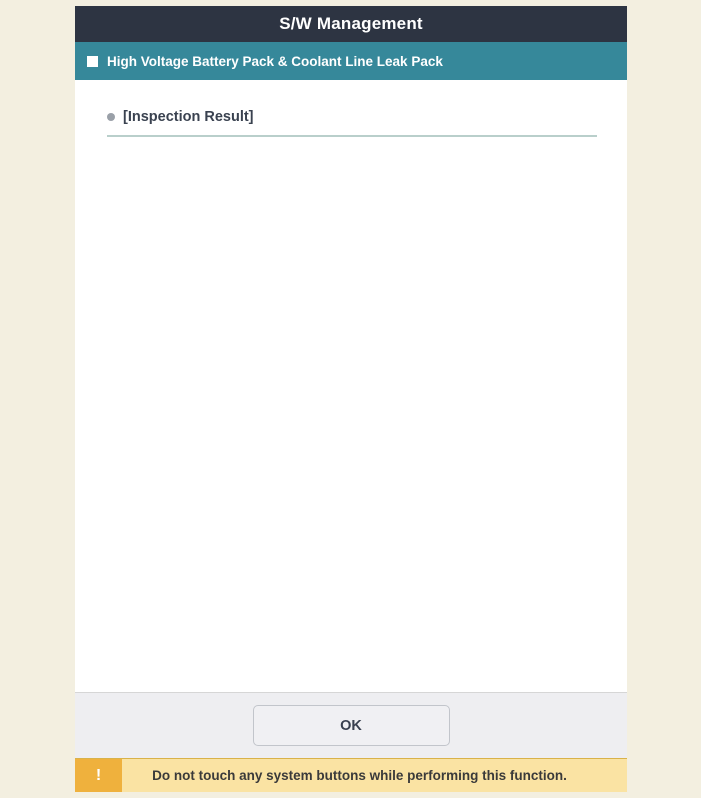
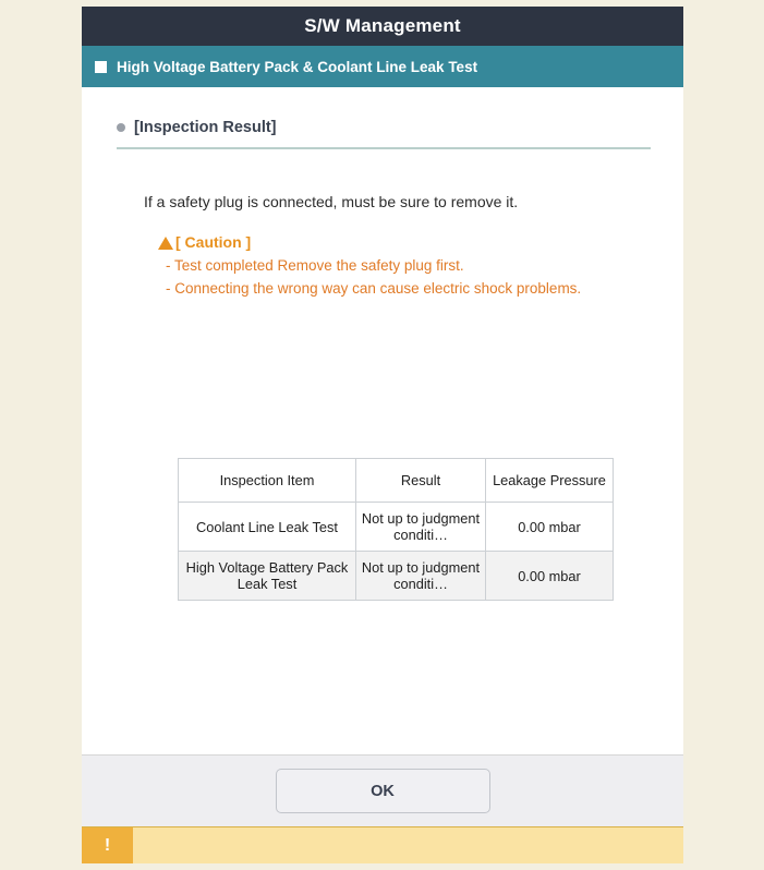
  S/W Management
- High Voltage Battery Pack & Coolant Line Leak Pack
+ High Voltage Battery Pack & Coolant Line Leak Test
  [Inspection Result]
+ If a safety plug is connected, must be sure to remove it.
+ [ Caution ]
+ - Test completed Remove the safety plug first.
+ - Connecting the wrong way can cause electric shock problems.
+ Inspection Item	Result	Leakage Pressure
+ Coolant Line Leak Test	Not up to judgment conditi…	0.00 mbar
+ High Voltage Battery Pack Leak Test	Not up to judgment conditi…	0.00 mbar
  OK
  !
- Do not touch any system buttons while performing this function.
